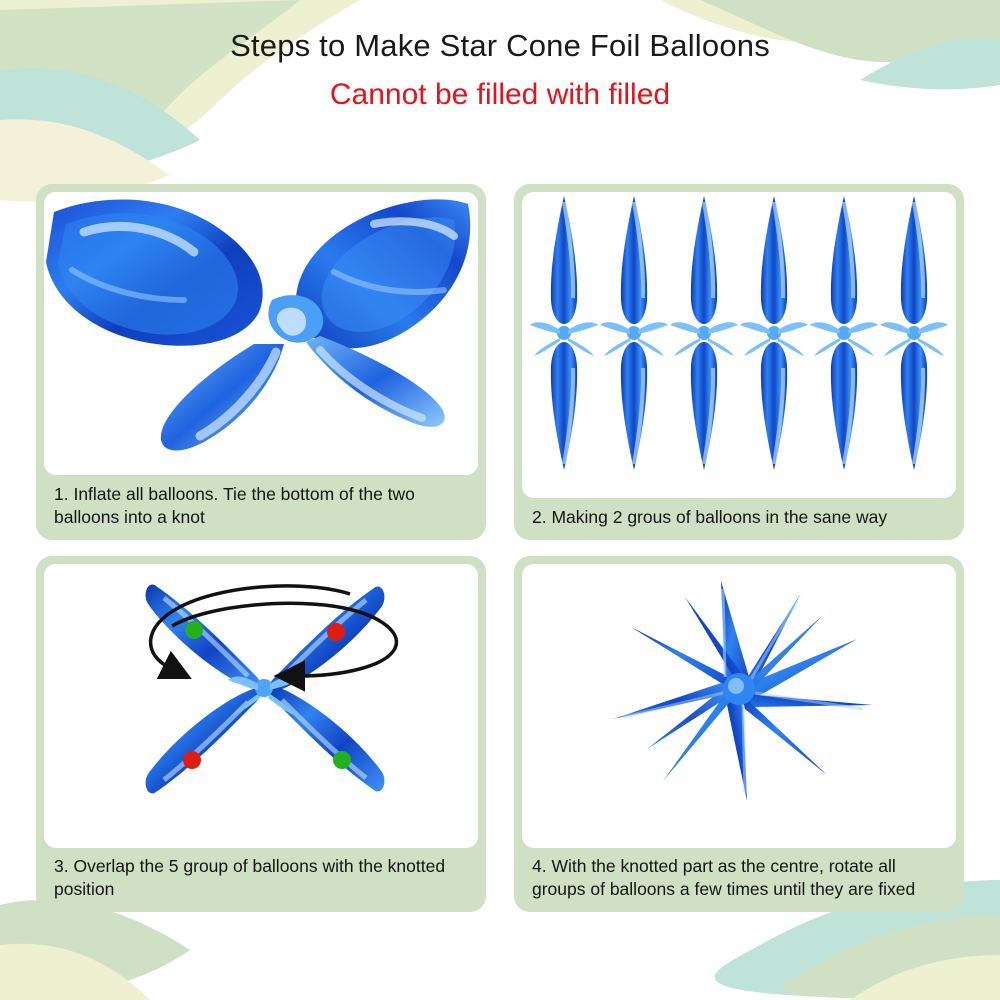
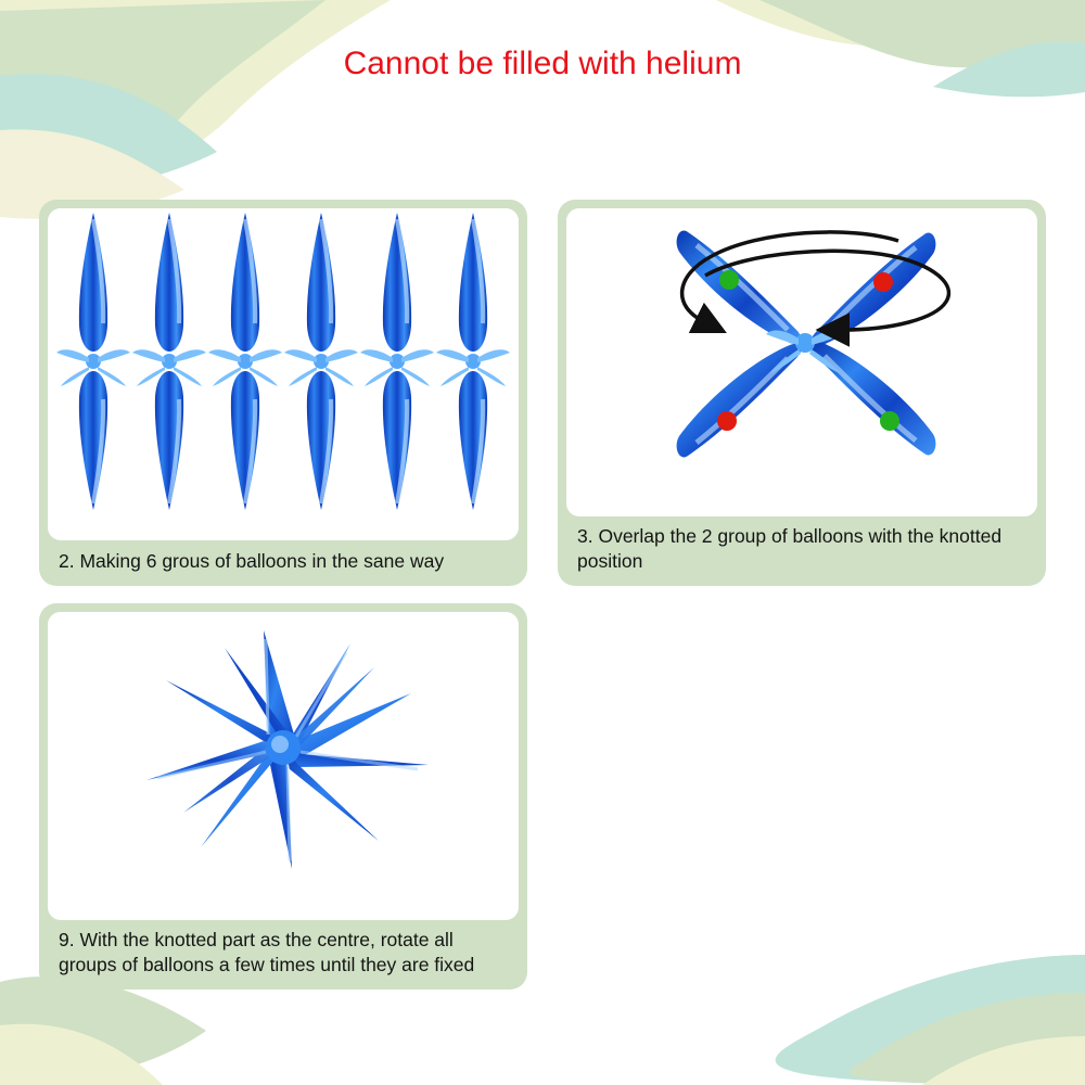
- Steps to Make Star Cone Foil Balloons
- Cannot be filled with filled
+ Cannot be filled with helium
- 1. Inflate all balloons. Tie the bottom of the two balloons into a knot
- 2. Making 2 grous of balloons in the sane way
+ 2. Making 6 grous of balloons in the sane way
- 3. Overlap the 5 group of balloons with the knotted position
+ 3. Overlap the 2 group of balloons with the knotted position
- 4. With the knotted part as the centre, rotate all groups of balloons a few times until they are fixed
+ 9. With the knotted part as the centre, rotate all groups of balloons a few times until they are fixed
